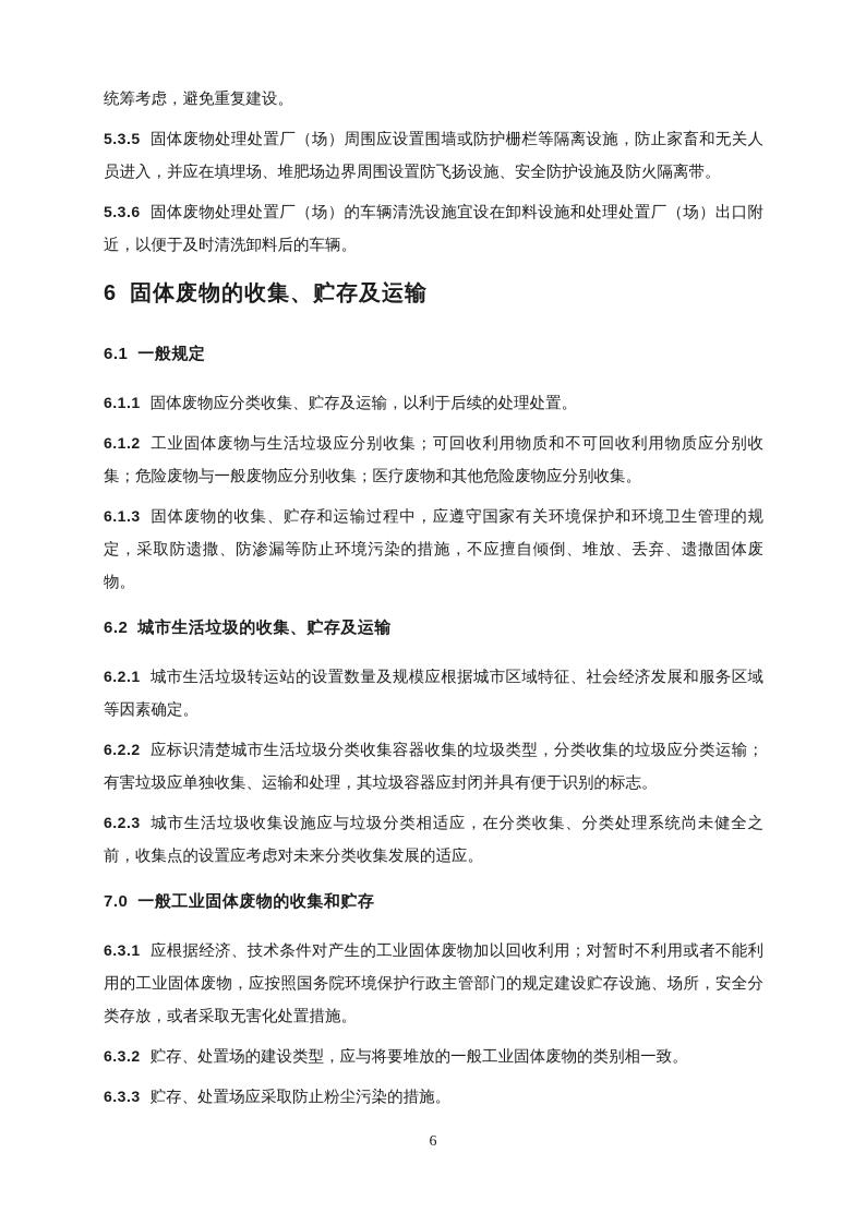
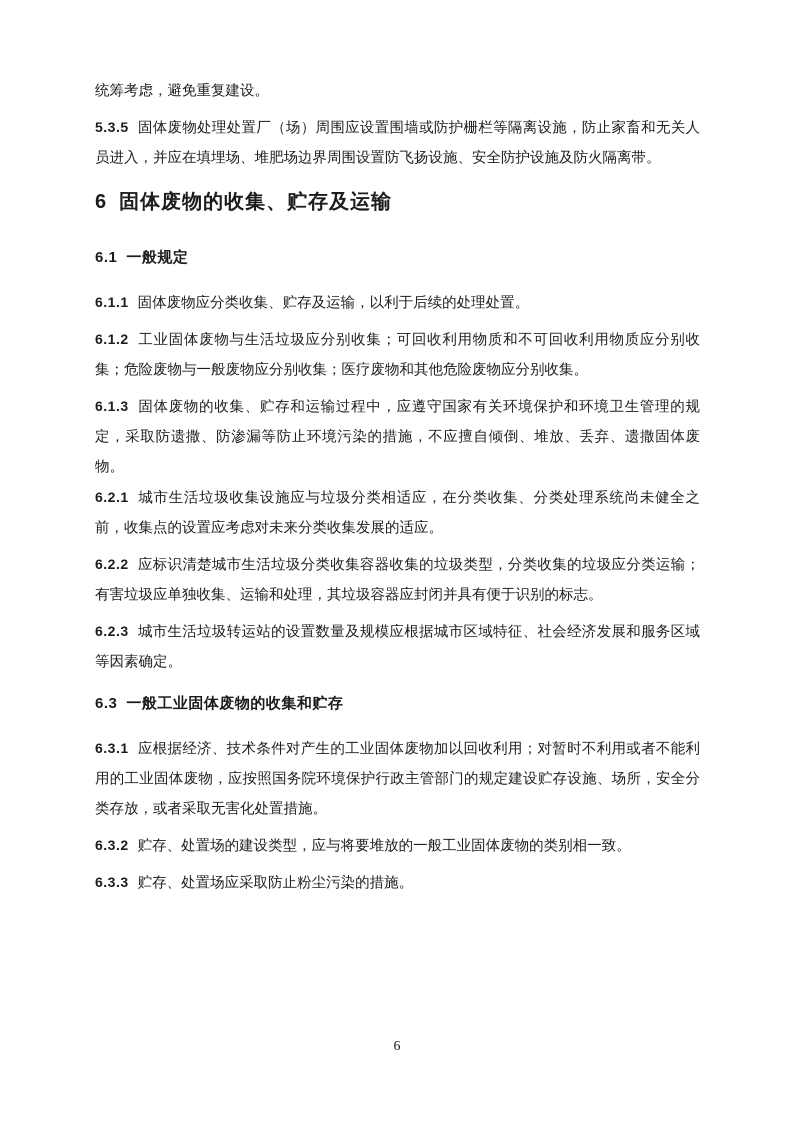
  统筹考虑，避免重复建设。
  5.3.5 固体废物处理处置厂（场）周围应设置围墙或防护栅栏等隔离设施，防止家畜和无关人员进入，并应在填埋场、堆肥场边界周围设置防飞扬设施、安全防护设施及防火隔离带。
- 5.3.6 固体废物处理处置厂（场）的车辆清洗设施宜设在卸料设施和处理处置厂（场）出口附近，以便于及时清洗卸料后的车辆。
  6 固体废物的收集、贮存及运输
  6.1 一般规定
  6.1.1 固体废物应分类收集、贮存及运输，以利于后续的处理处置。
  6.1.2 工业固体废物与生活垃圾应分别收集；可回收利用物质和不可回收利用物质应分别收集；危险废物与一般废物应分别收集；医疗废物和其他危险废物应分别收集。
  6.1.3 固体废物的收集、贮存和运输过程中，应遵守国家有关环境保护和环境卫生管理的规定，采取防遗撒、防渗漏等防止环境污染的措施，不应擅自倾倒、堆放、丢弃、遗撒固体废物。
- 6.2 城市生活垃圾的收集、贮存及运输
- 6.2.1 城市生活垃圾转运站的设置数量及规模应根据城市区域特征、社会经济发展和服务区域等因素确定。
+ 6.2.1 城市生活垃圾收集设施应与垃圾分类相适应，在分类收集、分类处理系统尚未健全之前，收集点的设置应考虑对未来分类收集发展的适应。
  6.2.2 应标识清楚城市生活垃圾分类收集容器收集的垃圾类型，分类收集的垃圾应分类运输；有害垃圾应单独收集、运输和处理，其垃圾容器应封闭并具有便于识别的标志。
- 6.2.3 城市生活垃圾收集设施应与垃圾分类相适应，在分类收集、分类处理系统尚未健全之前，收集点的设置应考虑对未来分类收集发展的适应。
+ 6.2.3 城市生活垃圾转运站的设置数量及规模应根据城市区域特征、社会经济发展和服务区域等因素确定。
- 7.0 一般工业固体废物的收集和贮存
+ 6.3 一般工业固体废物的收集和贮存
  6.3.1 应根据经济、技术条件对产生的工业固体废物加以回收利用；对暂时不利用或者不能利用的工业固体废物，应按照国务院环境保护行政主管部门的规定建设贮存设施、场所，安全分类存放，或者采取无害化处置措施。
  6.3.2 贮存、处置场的建设类型，应与将要堆放的一般工业固体废物的类别相一致。
  6.3.3 贮存、处置场应采取防止粉尘污染的措施。
  6
